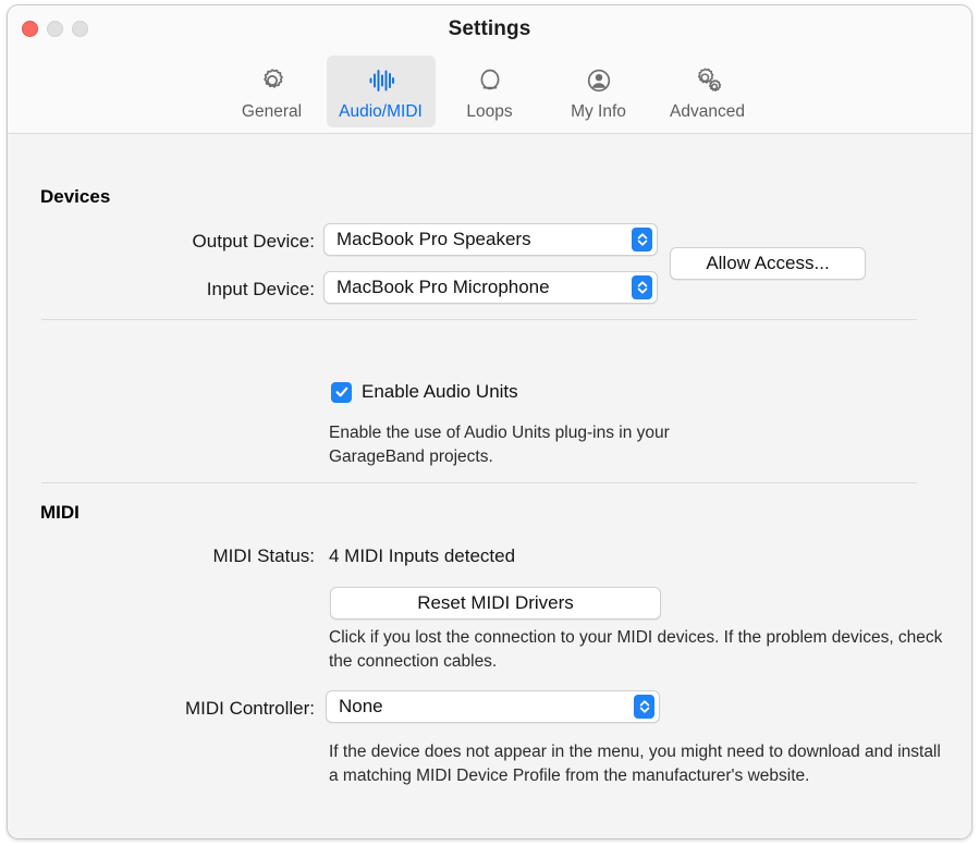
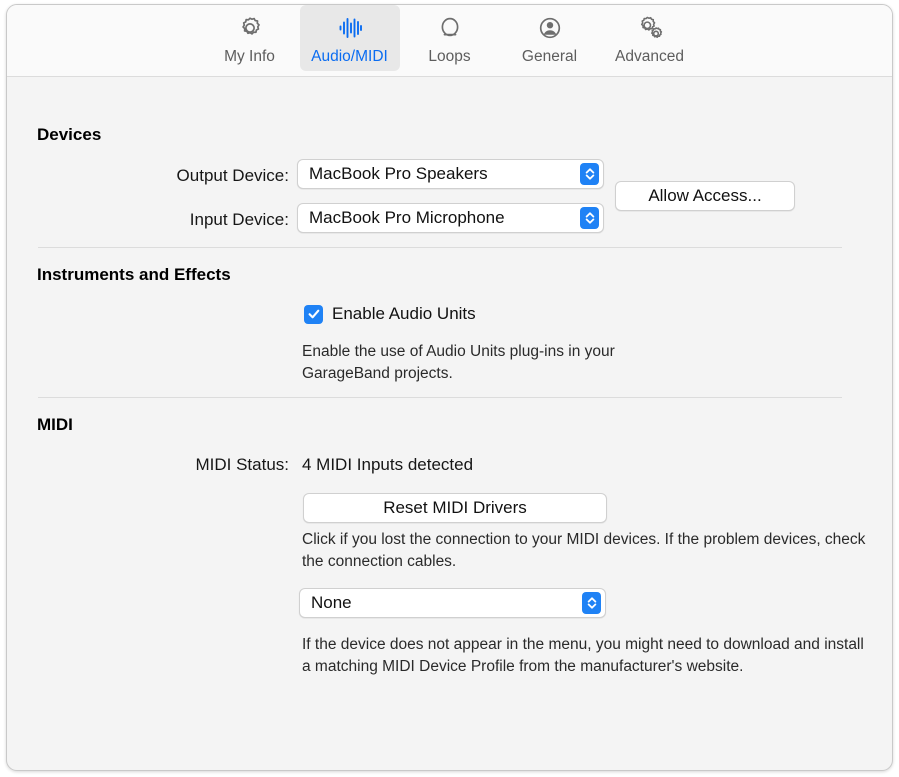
- Settings
- General
+ My Info
  Audio/MIDI
  Loops
- My Info
+ General
  Advanced
  Devices
  Output Device:
  MacBook Pro Speakers
  Allow Access...
  Input Device:
  MacBook Pro Microphone
+ Instruments and Effects
  Enable Audio Units
  Enable the use of Audio Units plug-ins in your GarageBand projects.
  MIDI
  MIDI Status:
  4 MIDI Inputs detected
  Reset MIDI Drivers
  Click if you lost the connection to your MIDI devices. If the problem devices, check the connection cables.
- MIDI Controller:
  None
  If the device does not appear in the menu, you might need to download and install a matching MIDI Device Profile from the manufacturer's website.
